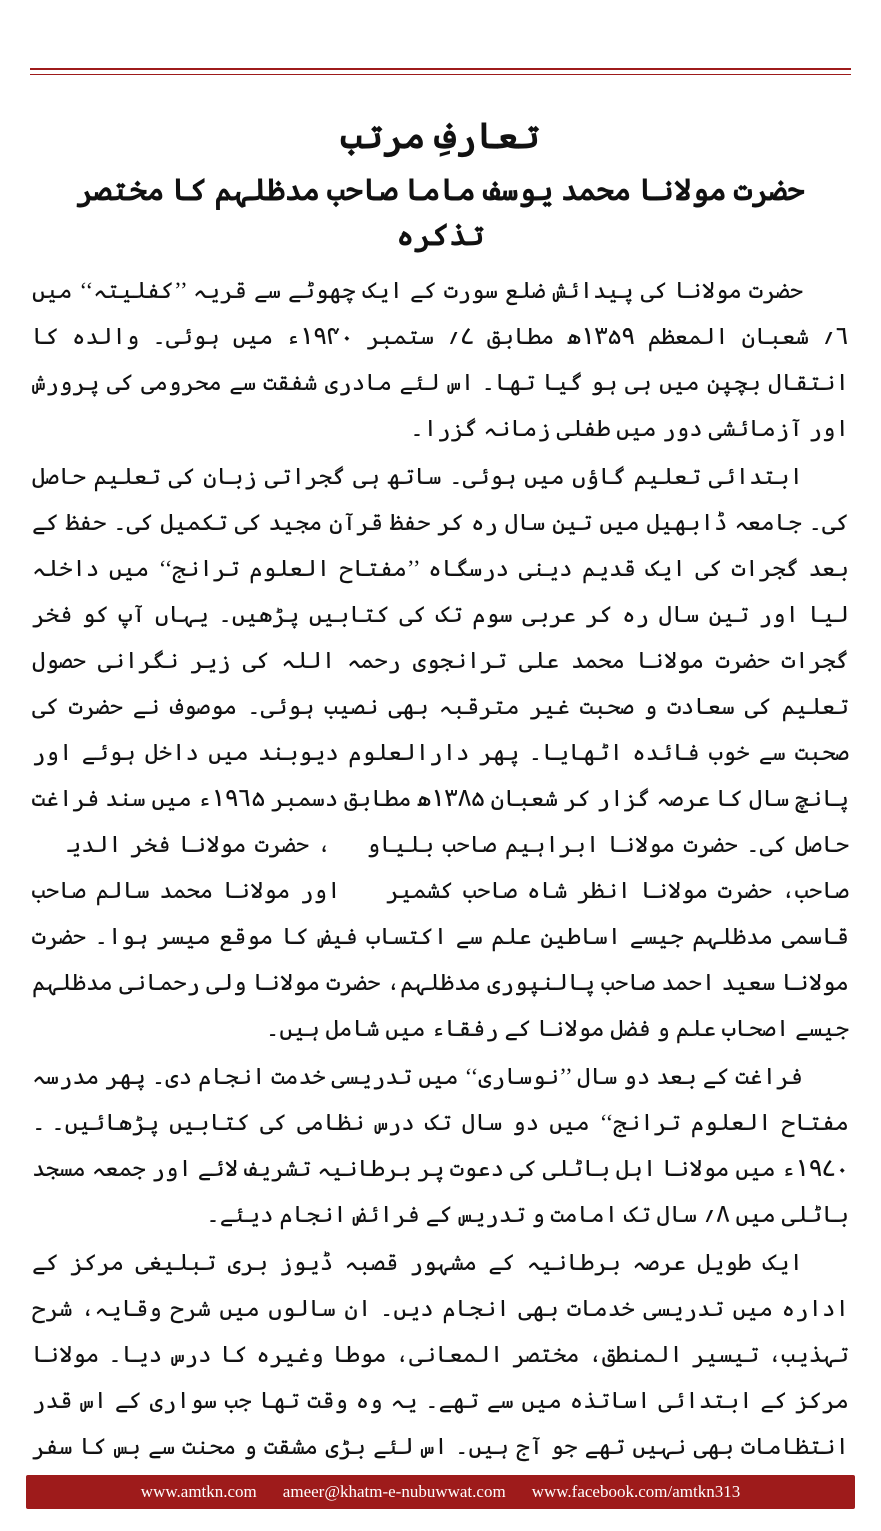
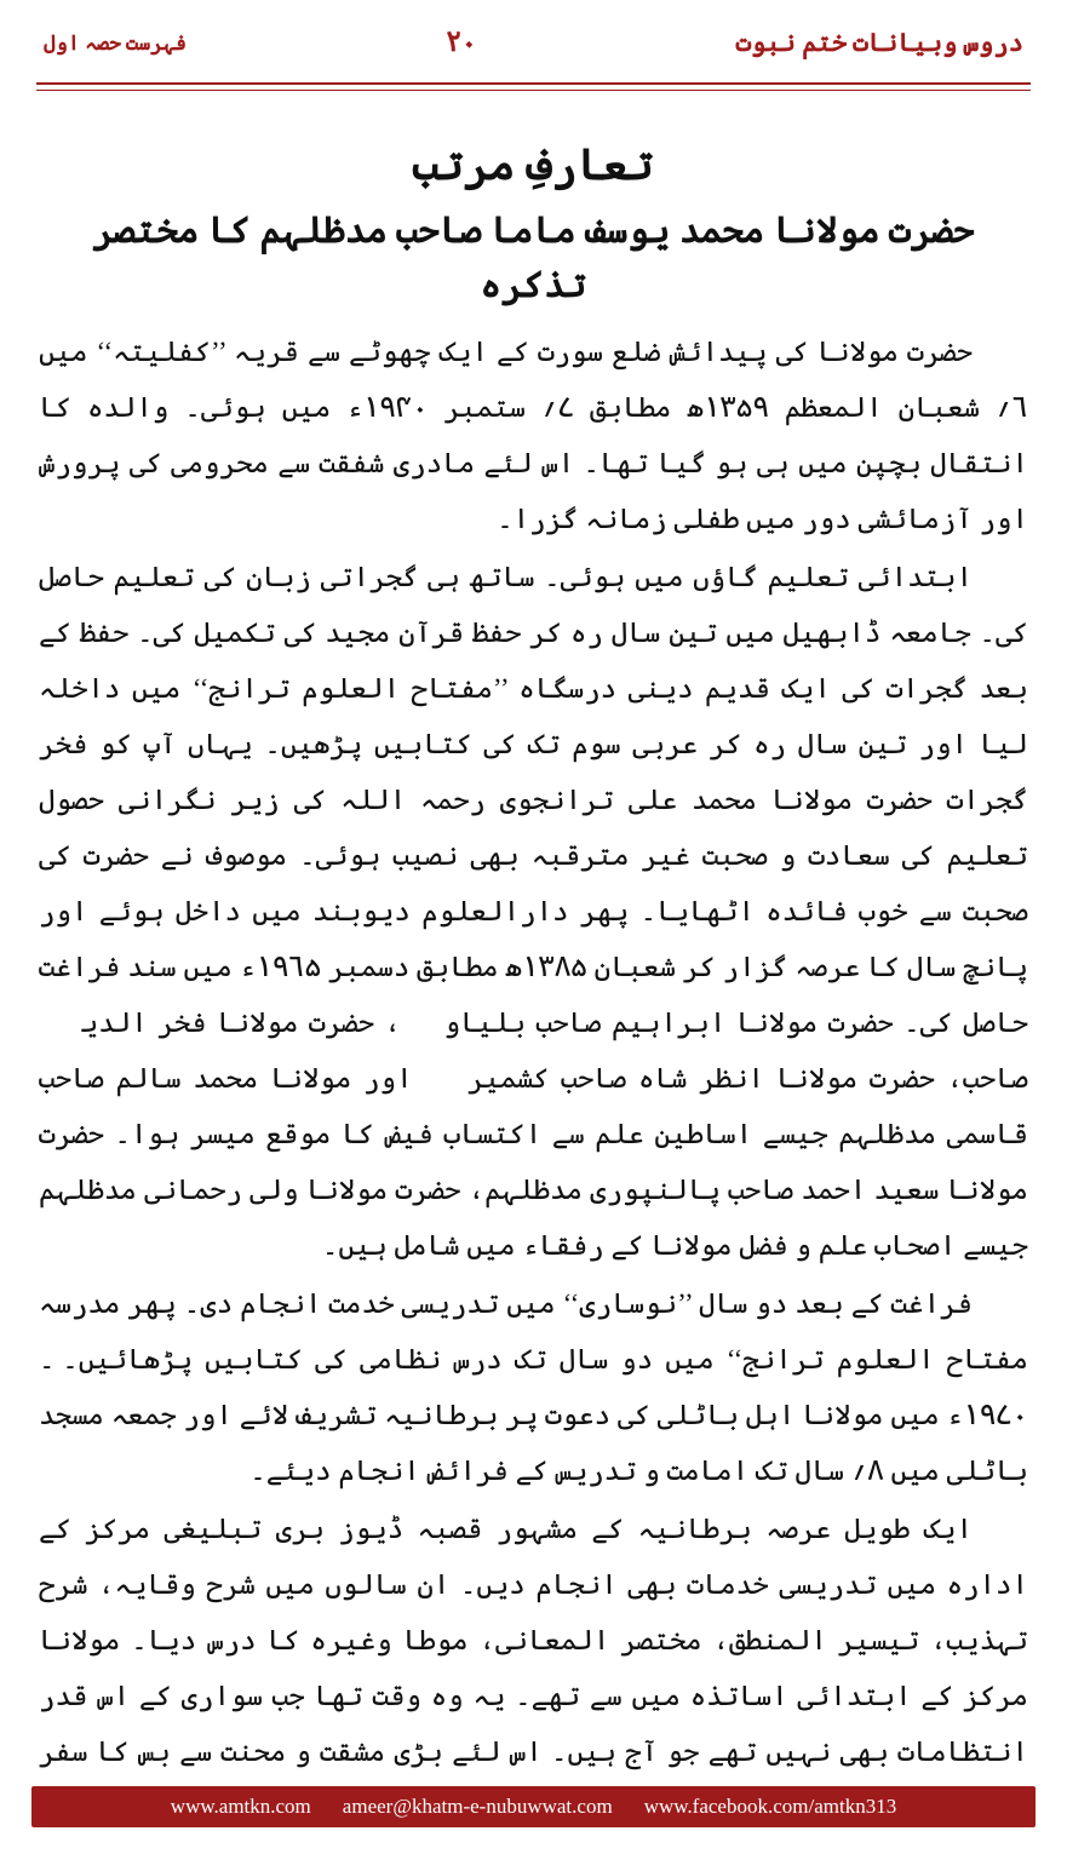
+ دروس وبیانات ختم نبوت
+ ۲۰
+ فہرست حصہ اول
  تعارفِ مرتب
  حضرت مولنا محمد یوسف ماما صاحب مدظلہم کا مختصر تذکرہ
  حضرت مولنا کی پیدائش ضلع سورت کے ایک چھوٹے سے قریہ ’’کفلیتہ‘‘ میں ۶؍ شعبان المعظم ۱۳۵۹ھ مطابق ۷؍ ستمبر ۱۹۴۰ء میں ہوئی۔ والدہ کا انتقال بچپن میں ہی ہو گیا تھا۔ اس لئے مادری شفقت سے محرومی کی پرورش اور آزمائشی دور میں طفلی زمانہ گزرا۔
  ابتدائی تعلیم گاؤں میں ہوئی۔ ساتھ ہی گجراتی زبان کی تعلیم حاصل کی۔ جامعہ ڈابھیل میں تین سال رہ کر حفظ قرآن مجید کی تکمیل کی۔ حفظ کے بعد گجرات کی ایک قدیم دینی درسگاہ ’’مفتاح العلوم ترانج‘‘ میں داخلہ لیا اور تین سال رہ کر عربی سوم تک کی کتابیں پڑھیں۔ یہاں آپ کو فخر گجرات حضرت مولانا محمد علی ترانجوی رحمہ اللہ کی زیر نگرانی حصول تعلیم کی سعادت و صحبت غیر مترقبہ بھی نصیب ہوئی۔ موصوف نے حضرت کی صحبت سے خوب فائدہ اٹھایا۔ پھر دارالعلوم دیوبند میں داخل ہوئے اور پانچ سال کا عرصہ گزار کر شعبان ۱۳۸۵ھ مطابق دسمبر ۱۹۶۵ء میں سند فراغت حاصل کی۔ حضرت مولانا ابراہیم صاحب بلیاو، حضرت مولانا فخر الدینؒ صاحب، حضرت مولانا انظر شاہ صاحب کشمیریؒ اور مولانا محمد سالم صاحب قاسمی مدظلہم جیسے اساطین علم سے اکتساب فیض کا موقع میسر ہوا۔ حضرت مولانا سعید احمد صاحب پالنپوری مدظلہم، حضرت مولانا ولی رحمانی مدظلہم جیسے اصحاب علم و فضل مولنا کے رفقاء میں شامل ہیں۔
  فراغت کے بعد دو سال ’’نوساری‘‘ میں تدریسی خدمت انجام دی۔ پھر مدرسہ ’’مفتح العلم ترانج‘ مںو سلک درس نظامی کی کتابں پڑھائی۔ ۱۹۷۰ء میں مولانا اہل باٹلی کی دعوت پر برطانیہ تشریف لائے اور جمعہ مسجد باٹلی میں ۸؍ سال تک امامت و تدریس کے فرائض انجام دیئے۔
  ایک طویل عرصہ برطانیہ کے مشہور قصبہ ڈیوز بری تبلیغی مرکز کے ادارہ میں تدریسی خدمات بھی انجام دیں۔ ان سالوں میں شرح وقایہ، شرح تہذیب، تیسیر المنطق، مختصر المعانی، موطا وغیرہ کا درس دیا۔ مولنا مرکز کے ابتدائی اساتذہ میں سے تھے۔ یہ وہ وقت تھا جب سواری کے اس قدر انتظامات بھی نہیں تھے جو آج ہیں۔ اس لئے بڑی مشقت و محنت سے بس کا سفر
  www.amtkn.com
  ameer@khatm-e-nubuwwat.com
  www.facebook.com/amtkn313
